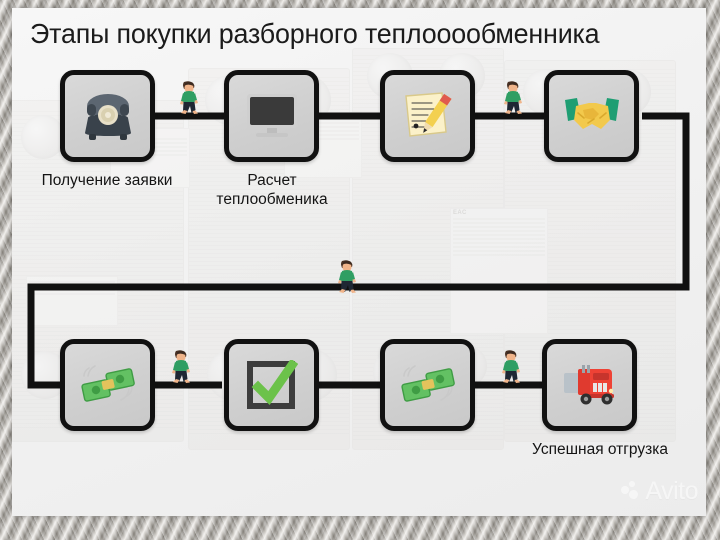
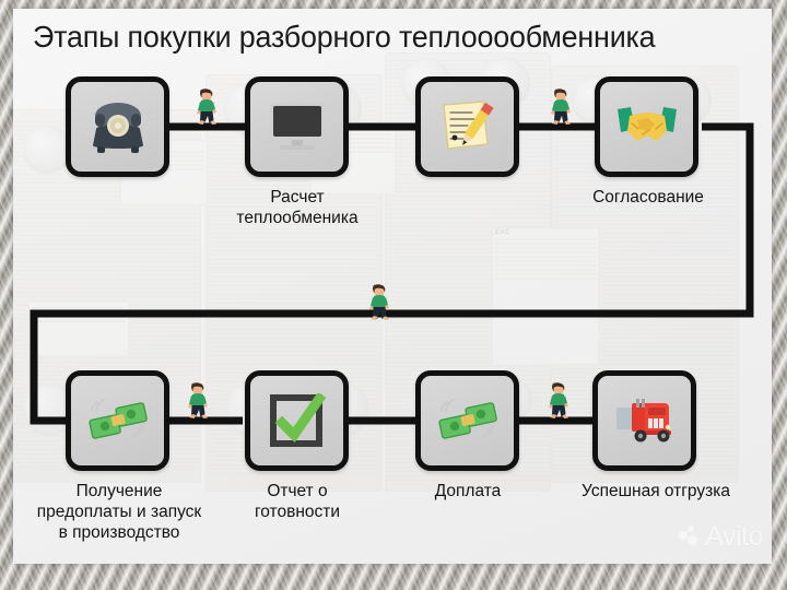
  Этапы покупки разборного теплооообменника
- Получение заявки
  Расчет
  теплообменика
+ Согласование
+ Получение
+ предоплаты и запуск
+ в производство
+ Отчет о
+ готовности
+ Доплата
  Успешная отгрузка
